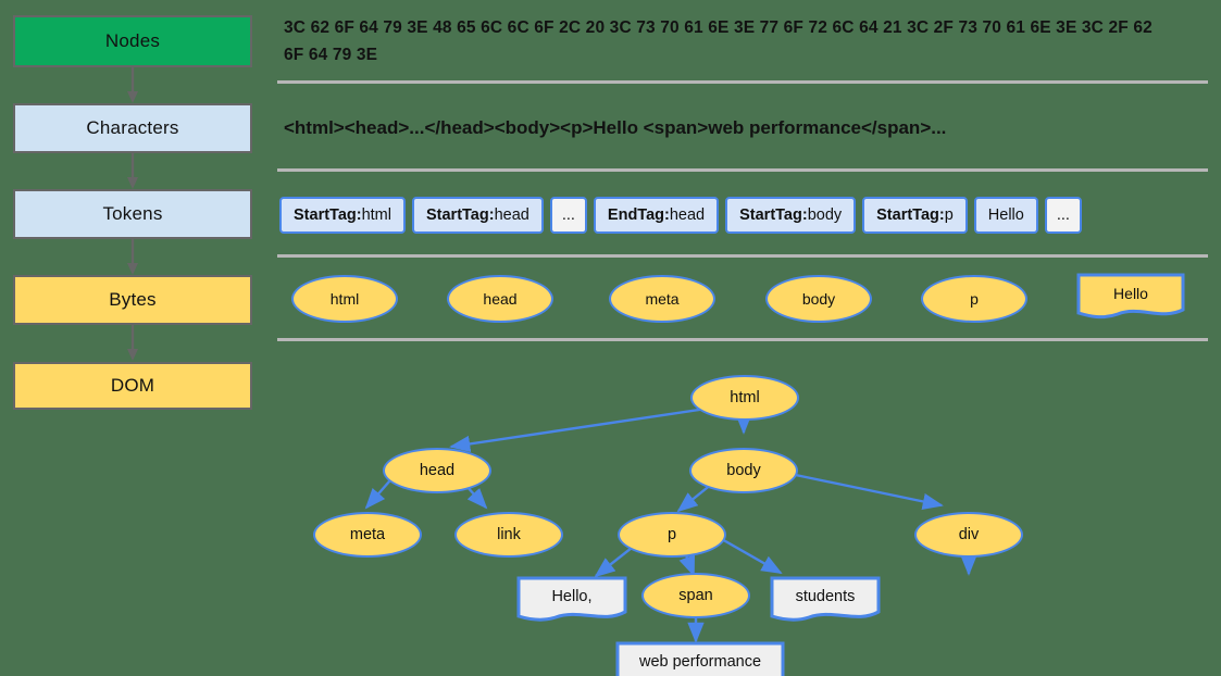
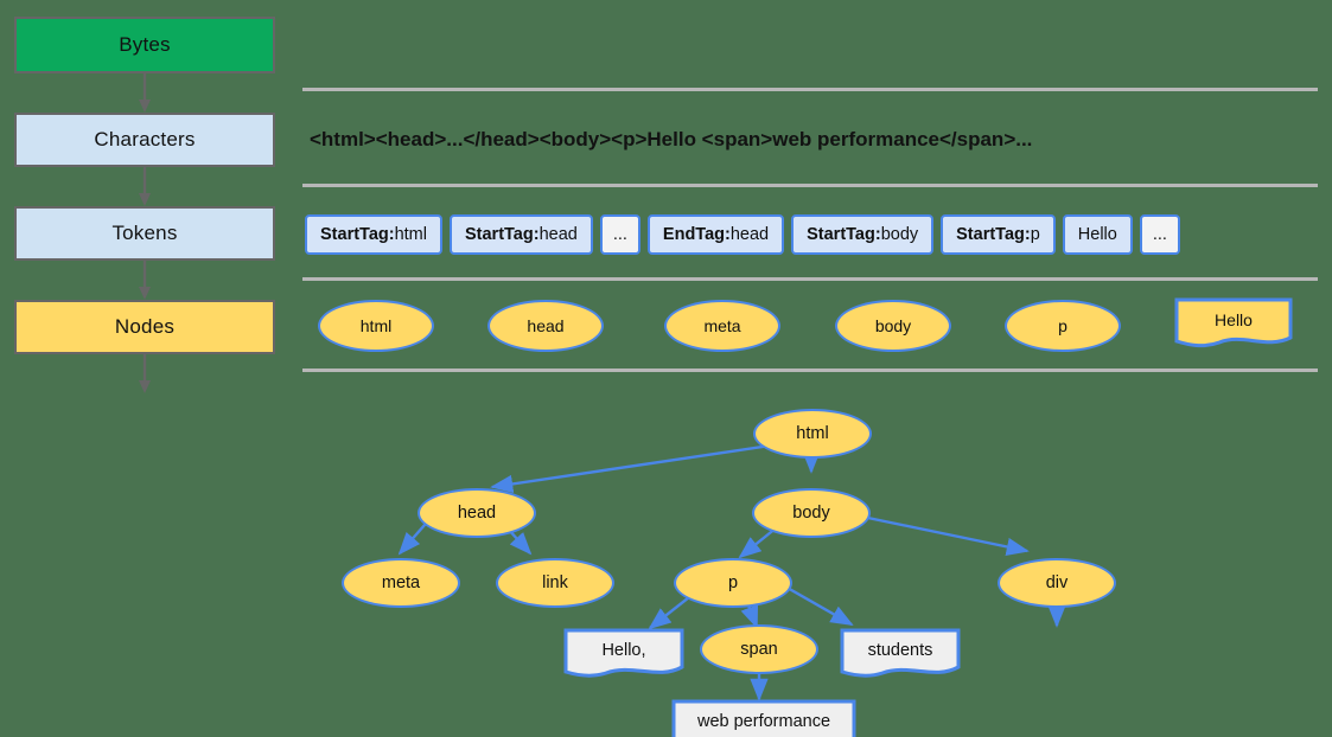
- Nodes
+ Bytes
  Characters
  Tokens
- Bytes
+ Nodes
- DOM
- 3C 62 6F 64 79 3E 48 65 6C 6C 6F 2C 20 3C 73 70 61 6E 3E 77 6F 72 6C 64 21 3C 2F 73 70 61 6E 3E 3C 2F 62 6F 64 79 3E
  <html><head>...</head><body><p>Hello <span>web performance</span>...
  StartTag:
  html
  StartTag:
  head
  ...
  EndTag:
  head
  StartTag:
  body
  StartTag:
  p
  Hello
  ...
  html
  head
  meta
  body
  p
  Hello
  html
  head
  body
  meta
  link
  p
  div
  Hello,
  span
  students
  web performance
